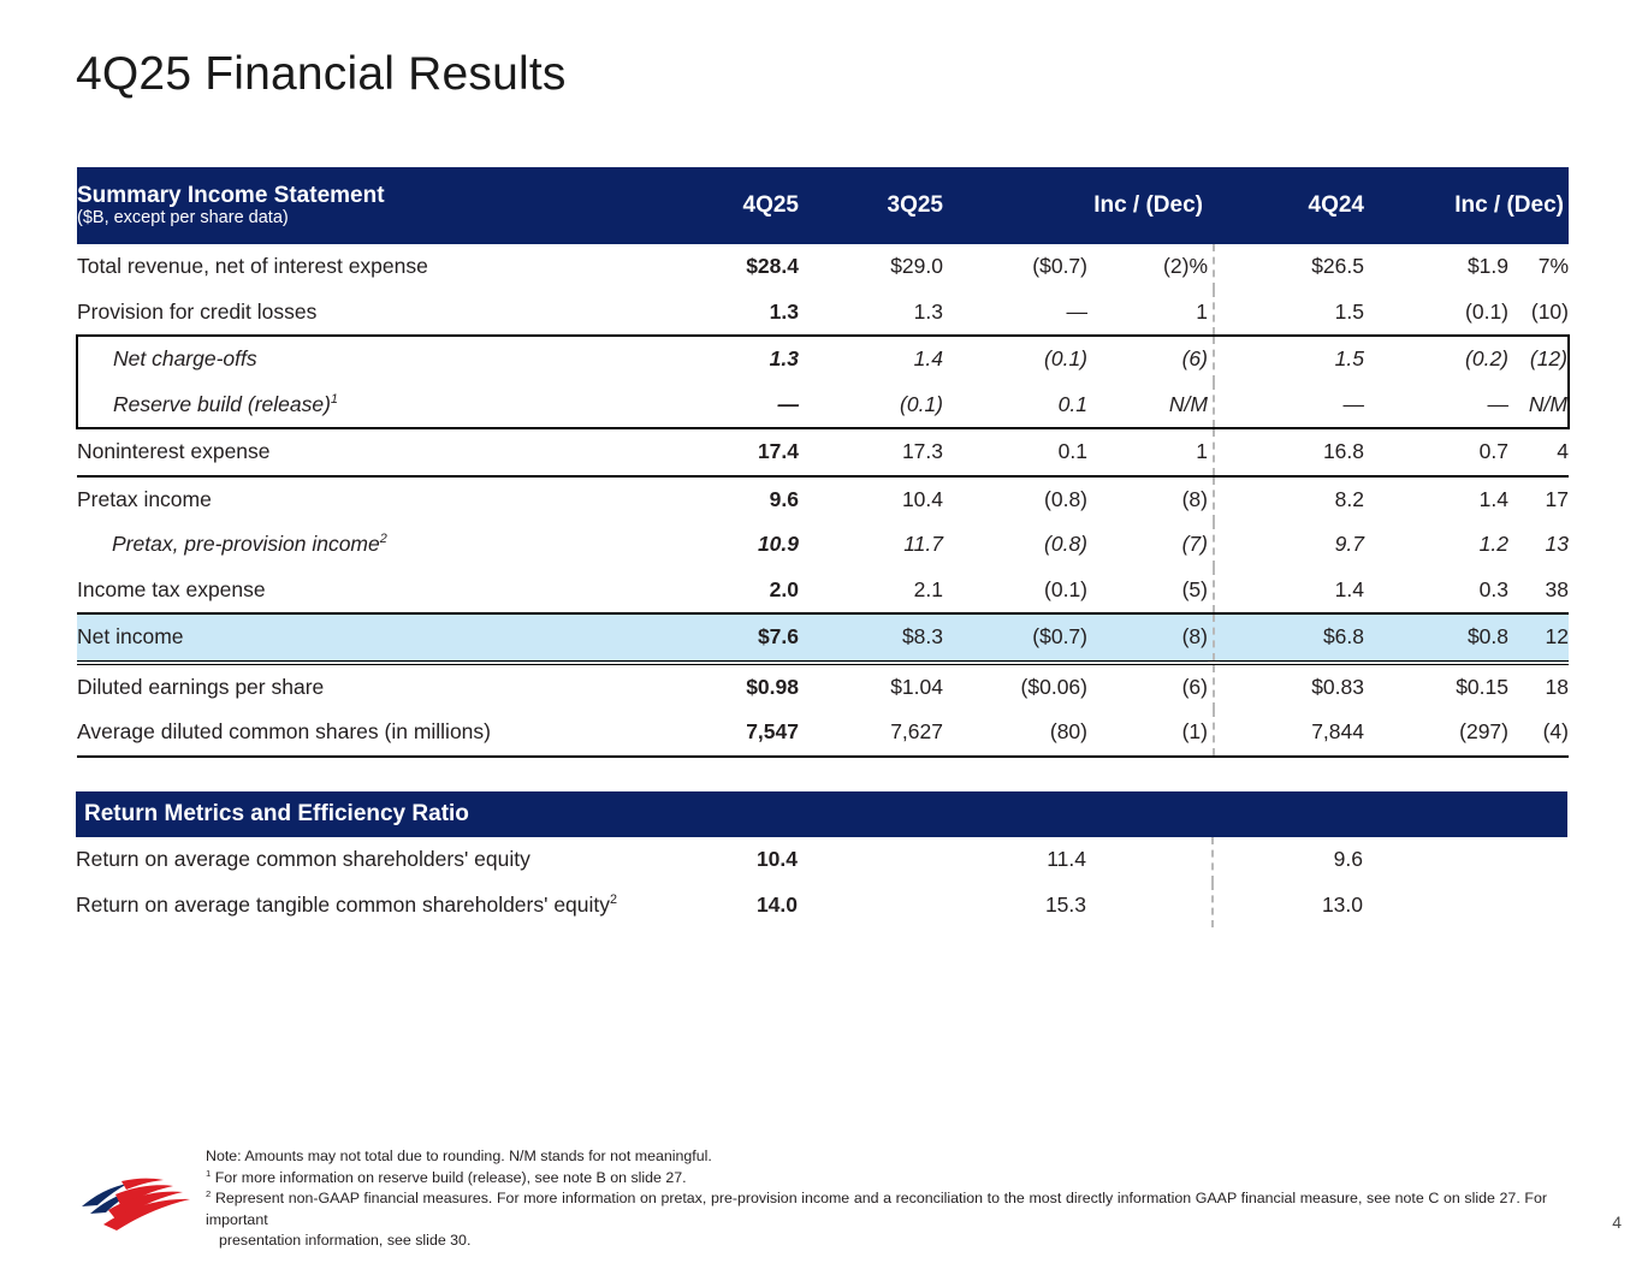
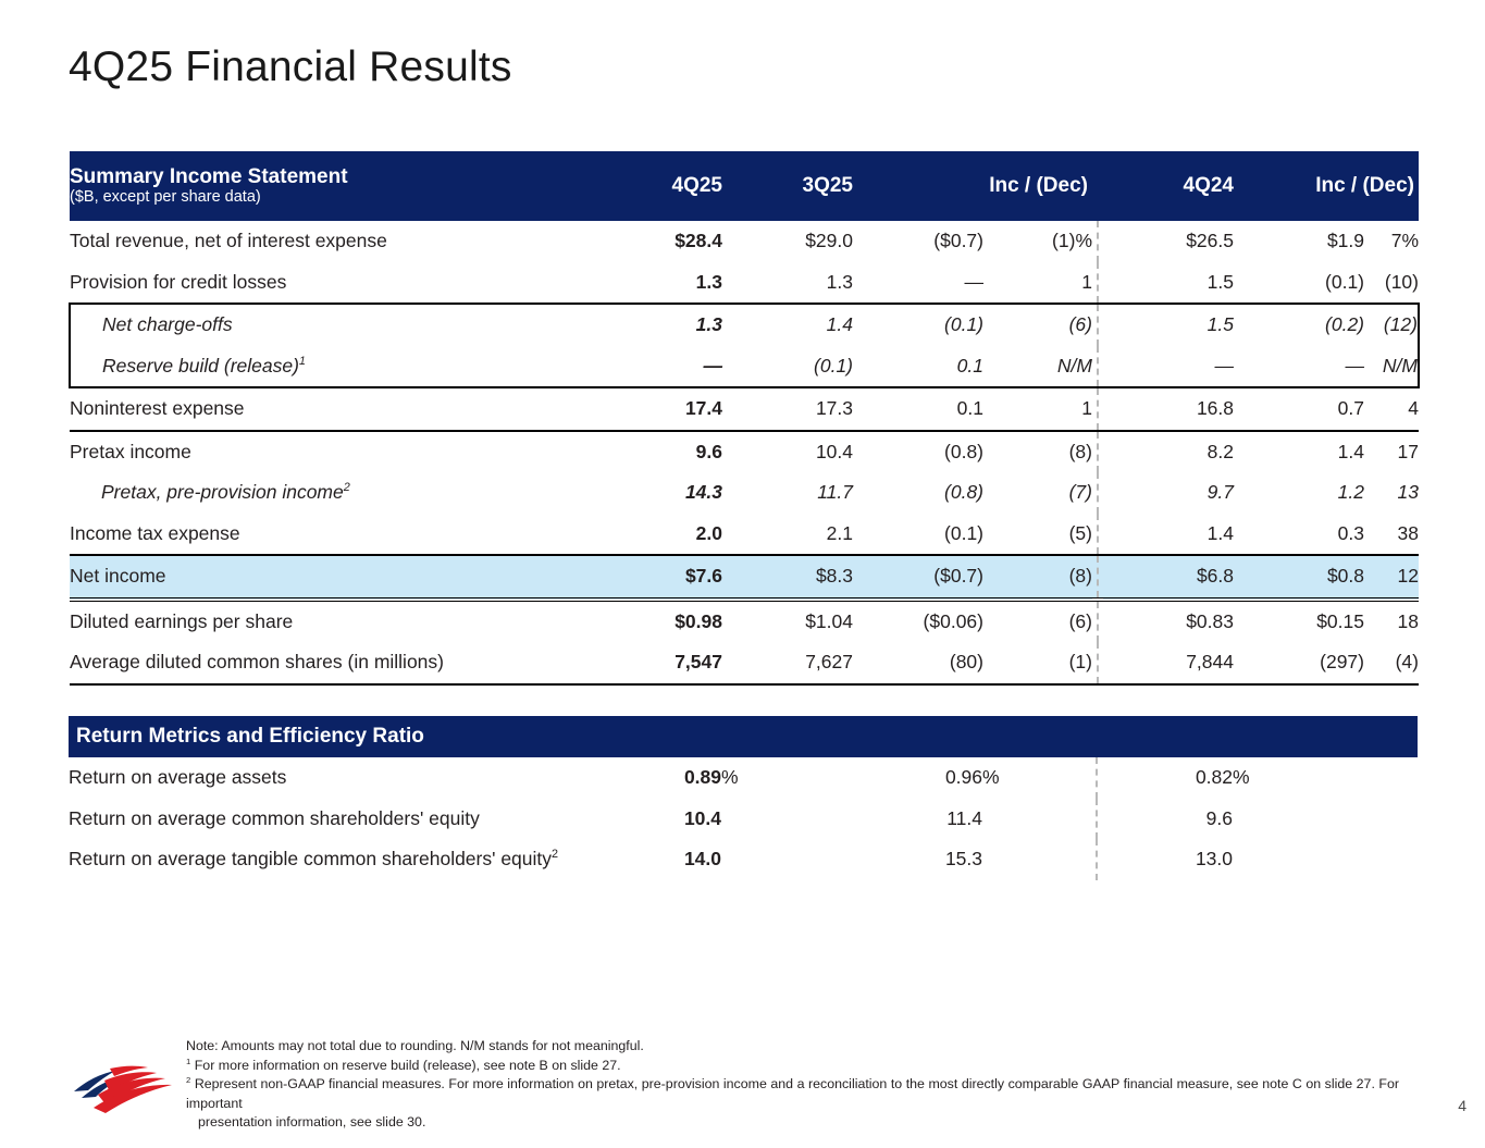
  4Q25 Financial Results
  Summary Income Statement ($B, except per share data)	4Q25	3Q25	Inc / (Dec)		4Q24	Inc / (Dec)
- Total revenue, net of interest expense	$28.4	$29.0	($0.7)	(2)%		$26.5	$1.9	7%
+ Total revenue, net of interest expense	$28.4	$29.0	($0.7)	(1)%		$26.5	$1.9	7%
  Provision for credit losses	1.3	1.3	—	1		1.5	(0.1)	(10)
  Net charge-offs	1.3	1.4	(0.1)	(6)		1.5	(0.2)	(12)
  Reserve build (release)1	—	(0.1)	0.1	N/M		—	—	N/M
  Noninterest expense	17.4	17.3	0.1	1		16.8	0.7	4
  Pretax income	9.6	10.4	(0.8)	(8)		8.2	1.4	17
- Pretax, pre-provision income2	10.9	11.7	(0.8)	(7)		9.7	1.2	13
+ Pretax, pre-provision income2	14.3	11.7	(0.8)	(7)		9.7	1.2	13
  Income tax expense	2.0	2.1	(0.1)	(5)		1.4	0.3	38
  Net income	$7.6	$8.3	($0.7)	(8)		$6.8	$0.8	12
  Diluted earnings per share	$0.98	$1.04	($0.06)	(6)		$0.83	$0.15	18
  Average diluted common shares (in millions)	7,547	7,627	(80)	(1)		7,844	(297)	(4)
  Return Metrics and Efficiency Ratio
+ Return on average assets	0.89	%	0.96	%		0.82	%
  Return on average common shareholders' equity	10.4		11.4			9.6
  Return on average tangible common shareholders' equity2	14.0		15.3			13.0
  Note: Amounts may not total due to rounding. N/M stands for not meaningful.
  1 For more information on reserve build (release), see note B on slide 27.
- 2 Represent non-GAAP financial measures. For more information on pretax, pre-provision income and a reconciliation to the most directly information GAAP financial measure, see note C on slide 27. For important
+ 2 Represent non-GAAP financial measures. For more information on pretax, pre-provision income and a reconciliation to the most directly comparable GAAP financial measure, see note C on slide 27. For important
  presentation information, see slide 30.
  4
